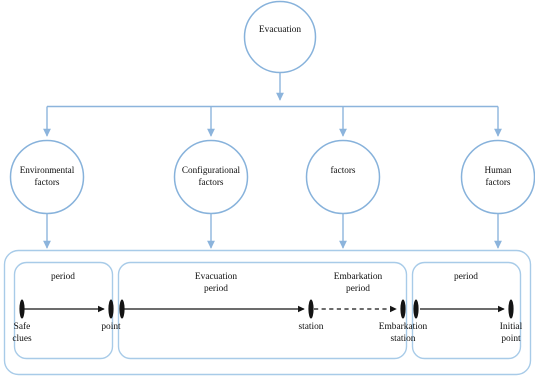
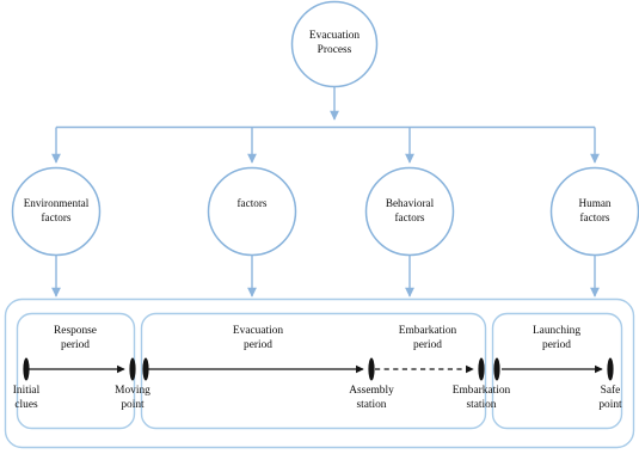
  Evacuation
+ Process
  Environmental
  factors
- Configurational
  factors
+ Behavioral
  factors
  Human
  factors
+ Response
  period
  Evacuation
  period
  Embarkation
  period
+ Launching
  period
- Safe
+ Initial
  clues
+ Moving
  point
+ Assembly
  station
  Embarkation
  station
- Initial
+ Safe
  point
